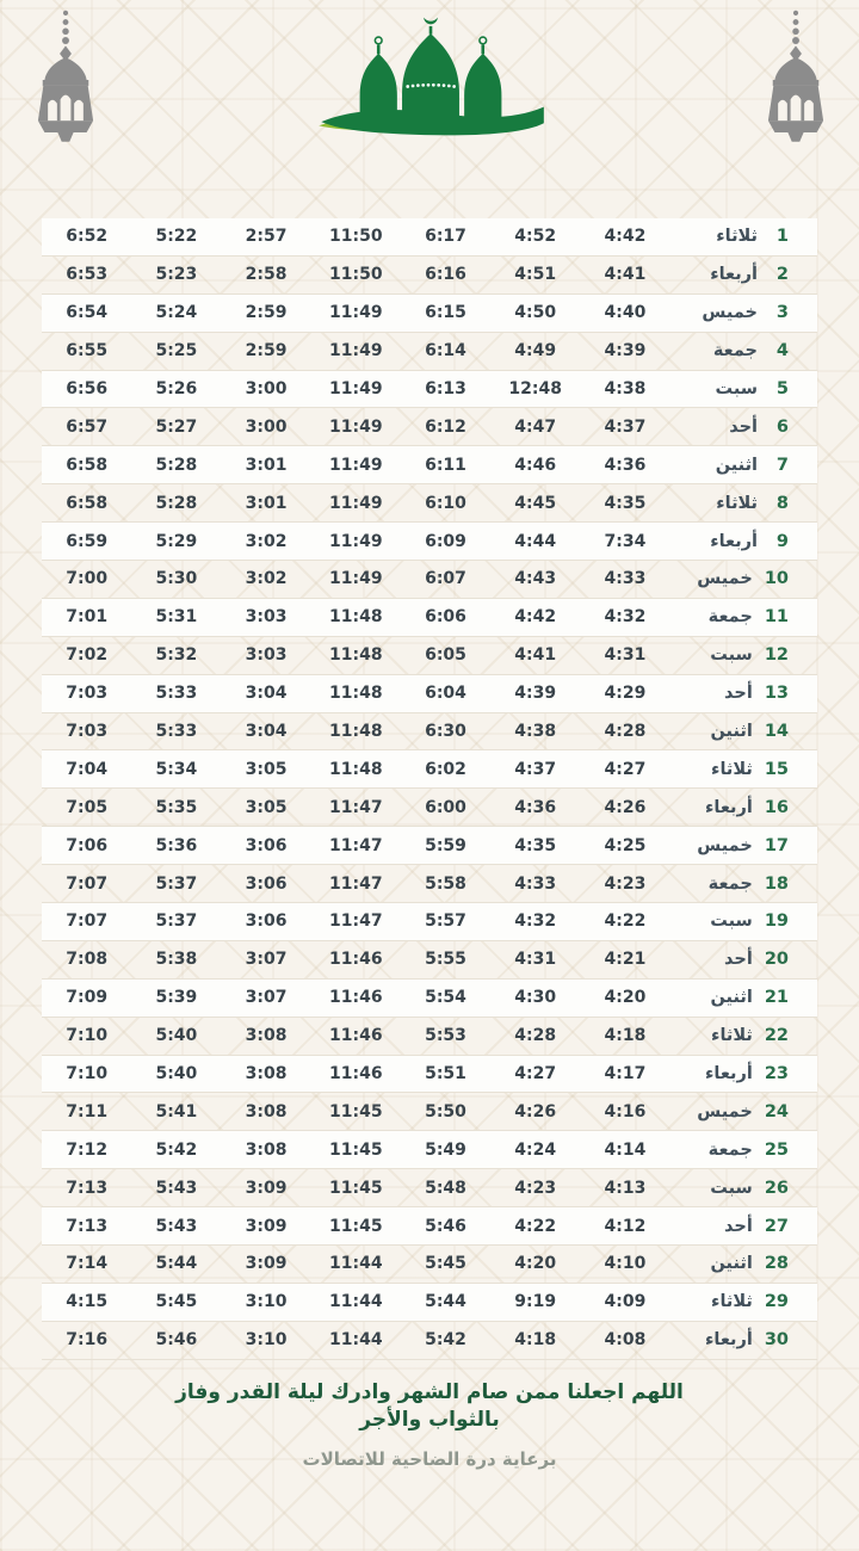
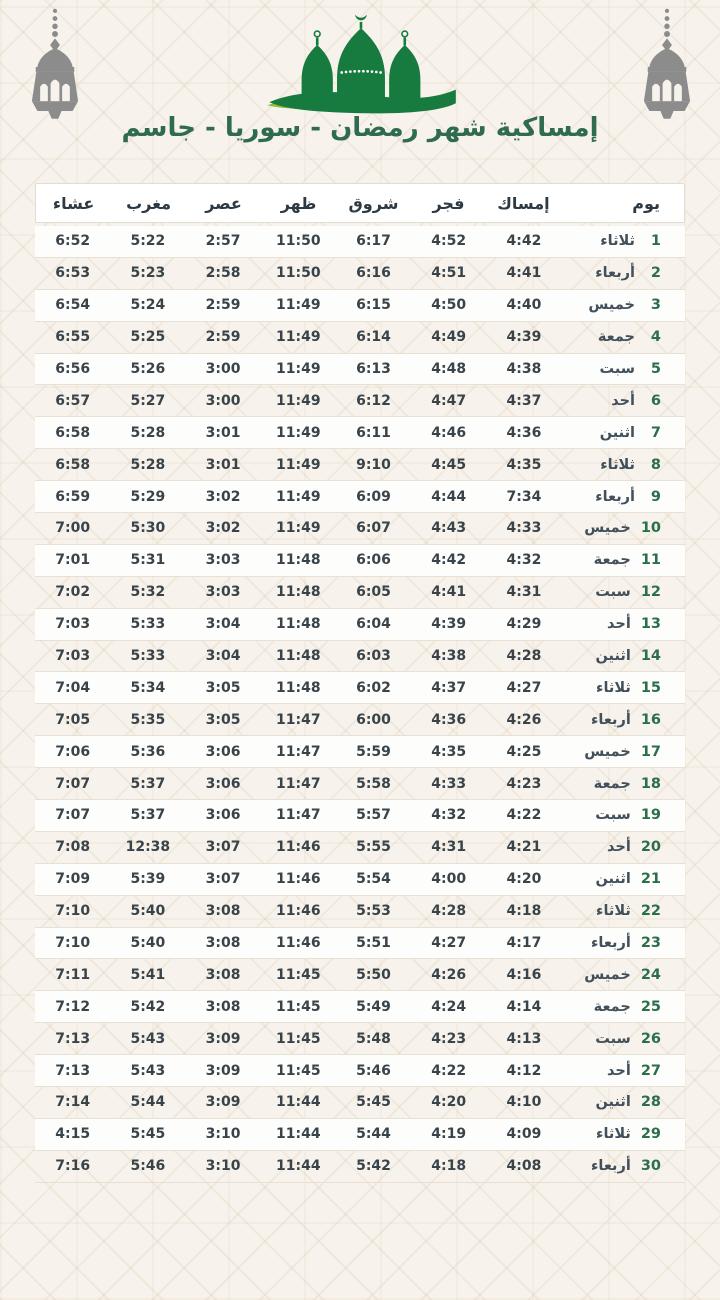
+ إمساكية شهر رمضان - سوريا - جاسم
+ يوم
+ إمساك
+ فجر
+ شروق
+ ظهر
+ عصر
+ مغرب
+ عشاء
  1
  ثلاثاء
  4:42
  4:52
  6:17
  11:50
  2:57
  5:22
  6:52
  2
  أربعاء
  4:41
  4:51
  6:16
  11:50
  2:58
  5:23
  6:53
  3
  خميس
  4:40
  4:50
  6:15
  11:49
  2:59
  5:24
  6:54
  4
  جمعة
  4:39
  4:49
  6:14
  11:49
  2:59
  5:25
  6:55
  5
  سبت
  4:38
- 12:48
+ 4:48
  6:13
  11:49
  3:00
  5:26
  6:56
  6
  أحد
  4:37
  4:47
  6:12
  11:49
  3:00
  5:27
  6:57
  7
  اثنين
  4:36
  4:46
  6:11
  11:49
  3:01
  5:28
  6:58
  8
  ثلاثاء
  4:35
  4:45
- 6:10
+ 9:10
  11:49
  3:01
  5:28
  6:58
  9
  أربعاء
  7:34
  4:44
  6:09
  11:49
  3:02
  5:29
  6:59
  10
  خميس
  4:33
  4:43
  6:07
  11:49
  3:02
  5:30
  7:00
  11
  جمعة
  4:32
  4:42
  6:06
  11:48
  3:03
  5:31
  7:01
  12
  سبت
  4:31
  4:41
  6:05
  11:48
  3:03
  5:32
  7:02
  13
  أحد
  4:29
  4:39
  6:04
  11:48
  3:04
  5:33
  7:03
  14
  اثنين
  4:28
  4:38
- 6:30
+ 6:03
  11:48
  3:04
  5:33
  7:03
  15
  ثلاثاء
  4:27
  4:37
  6:02
  11:48
  3:05
  5:34
  7:04
  16
  أربعاء
  4:26
  4:36
  6:00
  11:47
  3:05
  5:35
  7:05
  17
  خميس
  4:25
  4:35
  5:59
  11:47
  3:06
  5:36
  7:06
  18
  جمعة
  4:23
  4:33
  5:58
  11:47
  3:06
  5:37
  7:07
  19
  سبت
  4:22
  4:32
  5:57
  11:47
  3:06
  5:37
  7:07
  20
  أحد
  4:21
  4:31
  5:55
  11:46
  3:07
- 5:38
+ 12:38
  7:08
  21
  اثنين
  4:20
- 4:30
+ 4:00
  5:54
  11:46
  3:07
  5:39
  7:09
  22
  ثلاثاء
  4:18
  4:28
  5:53
  11:46
  3:08
  5:40
  7:10
  23
  أربعاء
  4:17
  4:27
  5:51
  11:46
  3:08
  5:40
  7:10
  24
  خميس
  4:16
  4:26
  5:50
  11:45
  3:08
  5:41
  7:11
  25
  جمعة
  4:14
  4:24
  5:49
  11:45
  3:08
  5:42
  7:12
  26
  سبت
  4:13
  4:23
  5:48
  11:45
  3:09
  5:43
  7:13
  27
  أحد
  4:12
  4:22
  5:46
  11:45
  3:09
  5:43
  7:13
  28
  اثنين
  4:10
  4:20
  5:45
  11:44
  3:09
  5:44
  7:14
  29
  ثلاثاء
  4:09
- 9:19
+ 4:19
  5:44
  11:44
  3:10
  5:45
  4:15
  30
  أربعاء
  4:08
  4:18
  5:42
  11:44
  3:10
  5:46
  7:16
- اللهم اجعلنا ممن صام الشهر وادرك ليلة القدر وفاز بالثواب والأجر
- برعاية درة الضاحية للاتصالات
